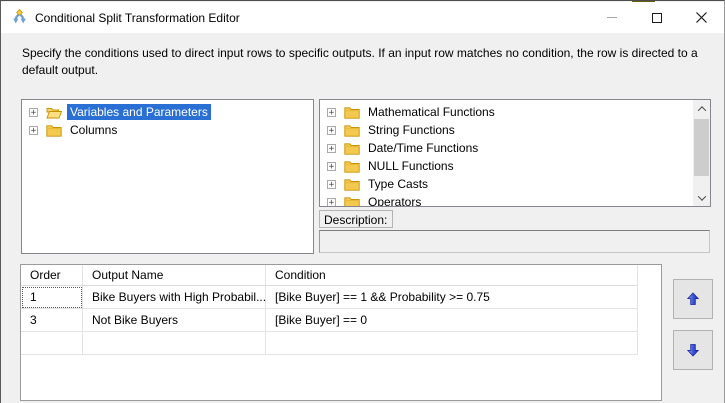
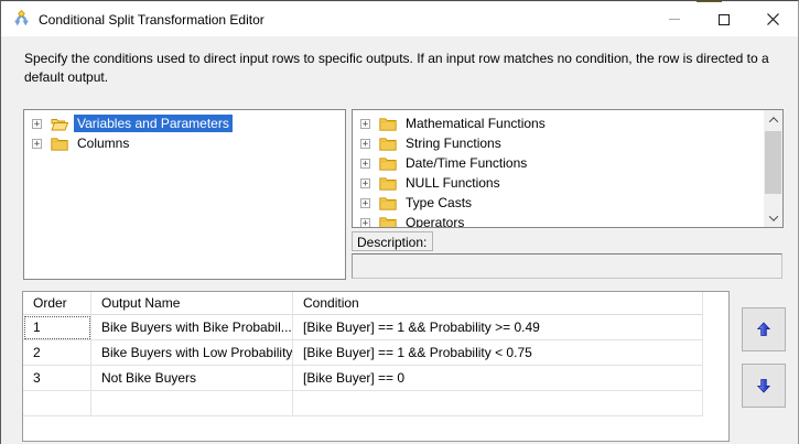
  Conditional Split Transformation Editor
  Specify the conditions used to direct input rows to specific outputs. If an input row matches no condition, the row is directed to a default output.
  +
  Variables and Parameters
  +
  Columns
  +
  Mathematical Functions
  +
  String Functions
  +
  Date/Time Functions
  +
  NULL Functions
  +
  Type Casts
  +
  Operators
  Description:
  Order
  Output Name
  Condition
  1
- Bike Buyers with High Probabil...
+ Bike Buyers with Bike Probabil...
- [Bike Buyer] == 1 && Probability >= 0.75
+ [Bike Buyer] == 1 && Probability >= 0.49
+ 2
+ Bike Buyers with Low Probability
+ [Bike Buyer] == 1 && Probability < 0.75
  3
  Not Bike Buyers
  [Bike Buyer] == 0
